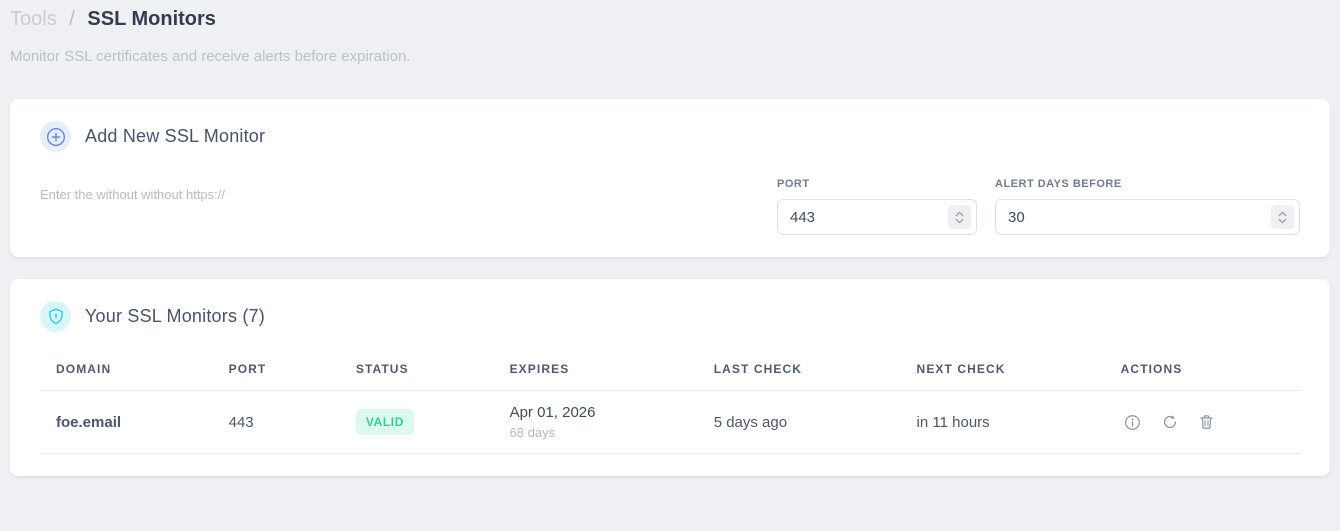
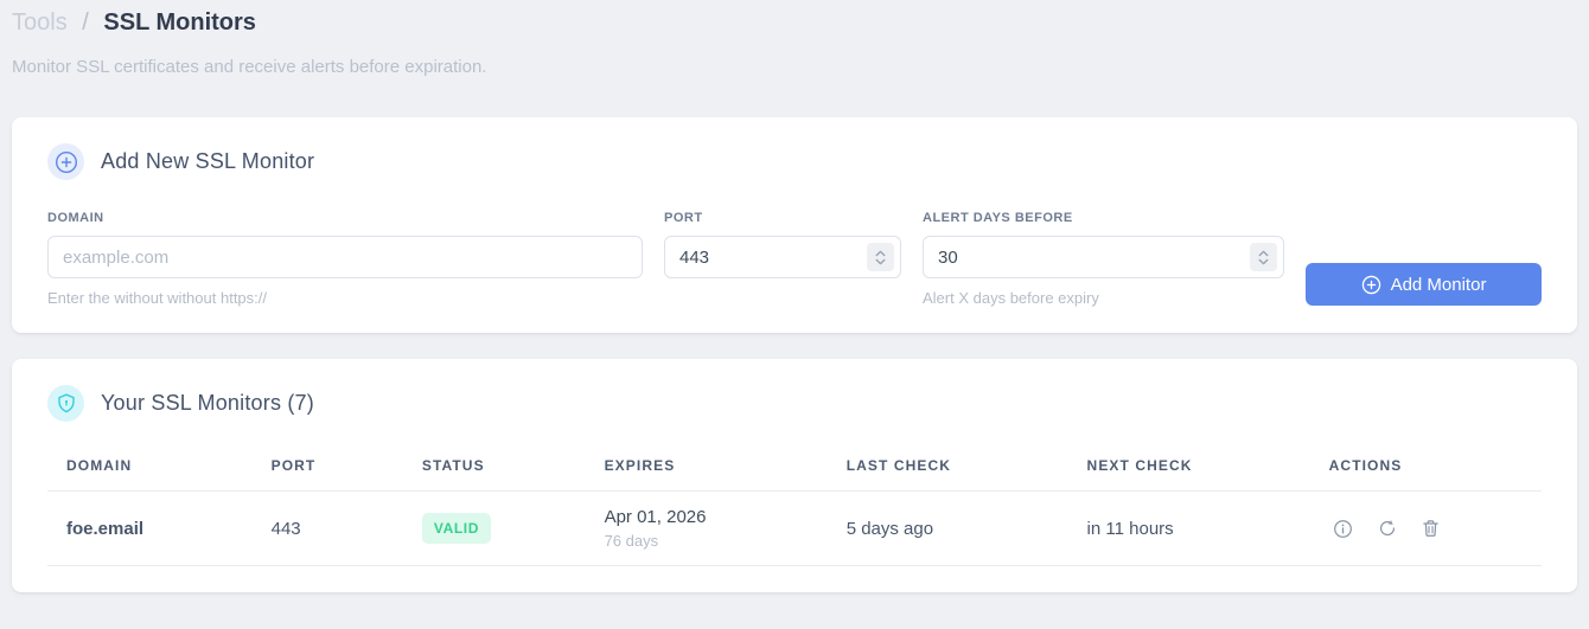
  Tools / SSL Monitors
  Monitor SSL certificates and receive alerts before expiration.
  Add New SSL Monitor
+ DOMAIN
+ example.com
  Enter the without without https://
  PORT
  443
  ALERT DAYS BEFORE
  30
+ Alert X days before expiry
+ Add Monitor
  Your SSL Monitors (7)
  DOMAIN	PORT	STATUS	EXPIRES	LAST CHECK	NEXT CHECK	ACTIONS
- foe.email	443	VALID	Apr 01, 2026 68 days	5 days ago	in 11 hours
+ foe.email	443	VALID	Apr 01, 2026 76 days	5 days ago	in 11 hours
